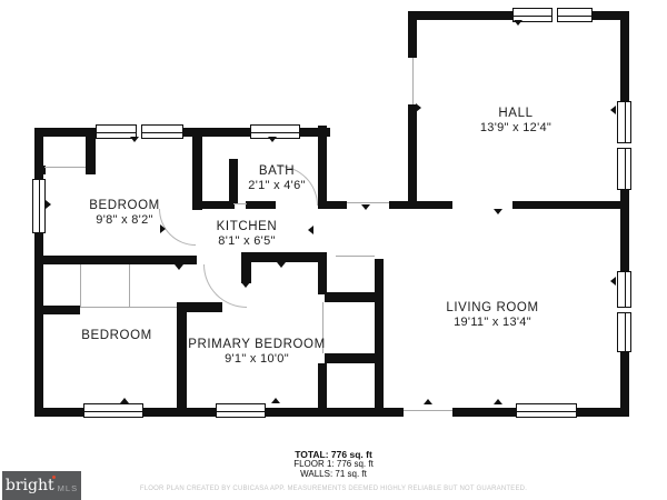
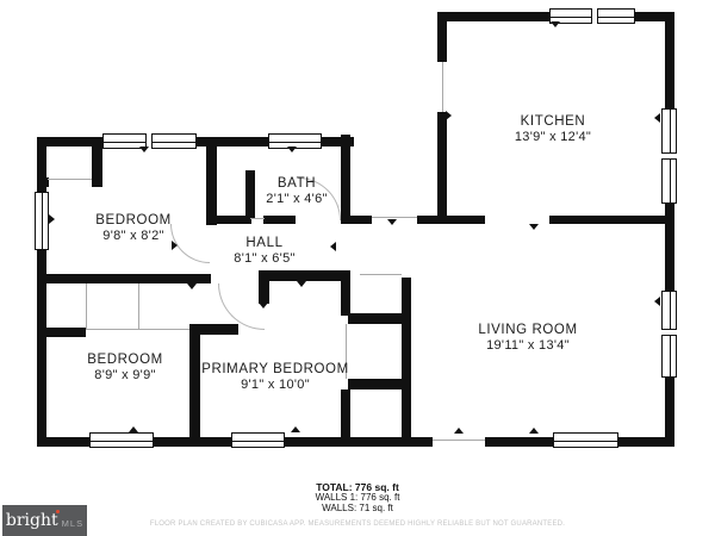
- HALL
+ KITCHEN
  13'9" x 12'4"
  BATH
  2'1" x 4'6"
- KITCHEN
+ HALL
  8'1" x 6'5"
  BEDROOM
  9'8" x 8'2"
  BEDROOM
+ 8'9" x 9'9"
  PRIMARY BEDROOM
  9'1" x 10'0"
  LIVING ROOM
  19'11" x 13'4"
  TOTAL: 776 sq. ft
- FLOOR 1: 776 sq. ft
+ WALLS 1: 776 sq. ft
  WALLS: 71 sq. ft
  bright
  MLS
